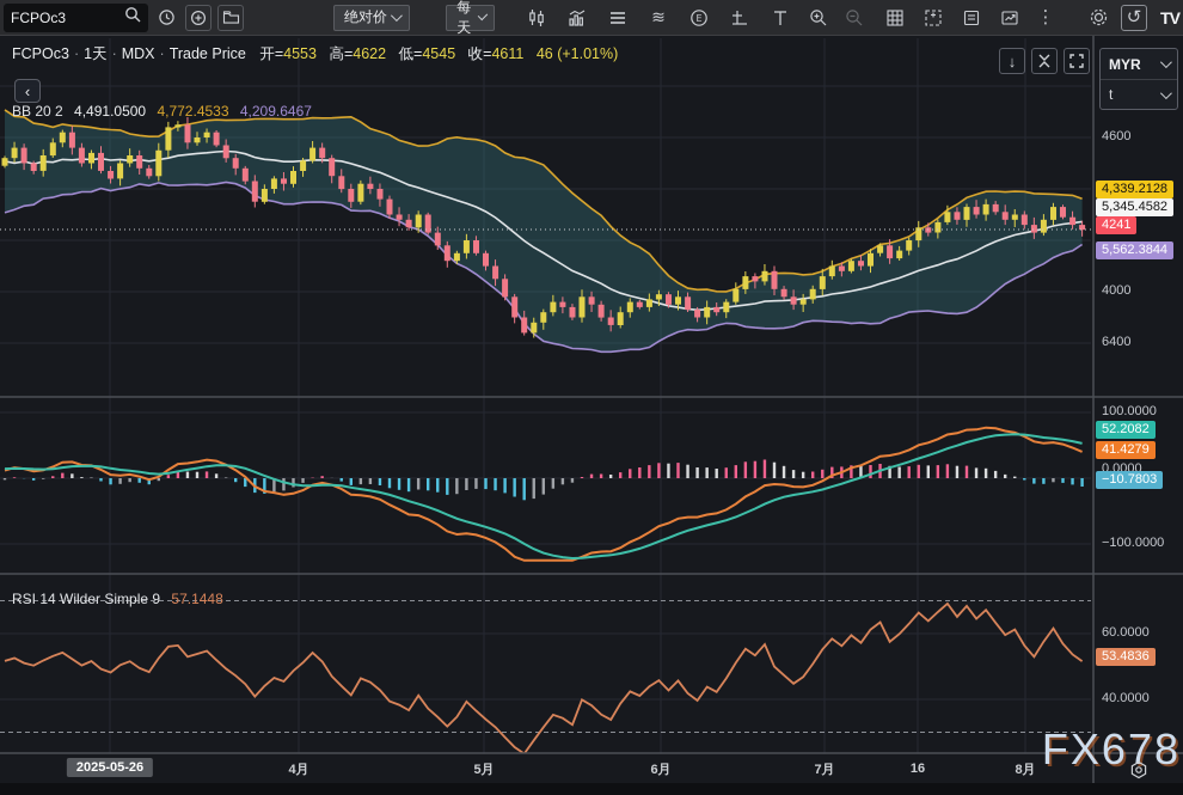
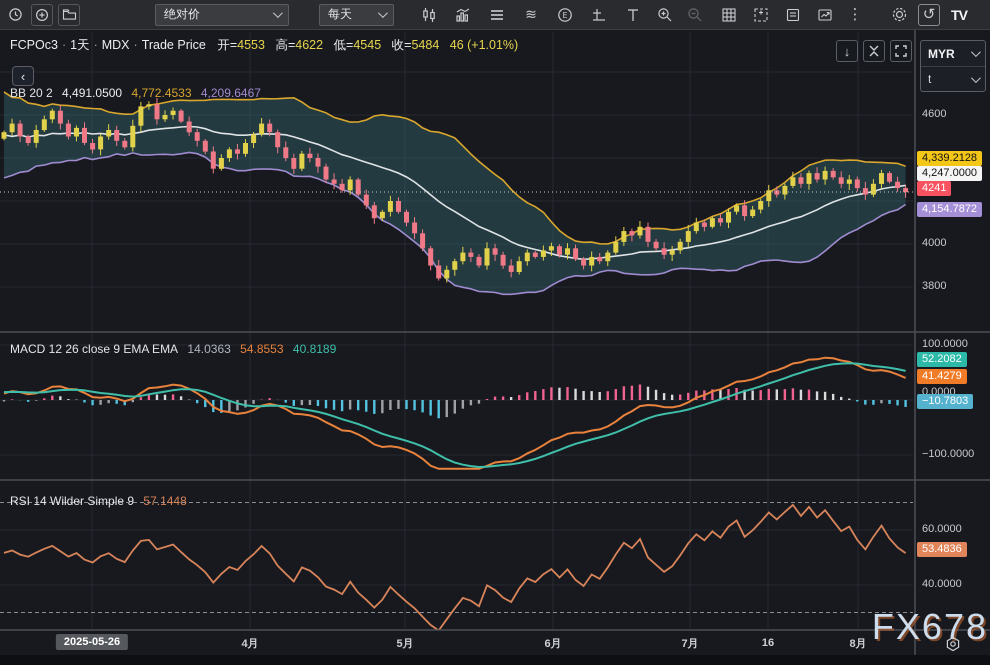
- FCPOc3
  绝对价
  每天
  ≋
  E
  ⋮
  ↺
  TV
- FCPOc3 · 1天 · MDX · Trade Price 开=4553 高=4622 低=4545 收=4611 46 (+1.01%)
+ FCPOc3 · 1天 · MDX · Trade Price 开=4553 高=4622 低=4545 收=5484 46 (+1.01%)
  ‹
  BB 20 2 4,491.0500 4,772.4533 4,209.6467
  ↓
  MYR
  t
  4600
  4000
- 6400
+ 3800
  4,339.2128
- 5,345.4582
+ 4,247.0000
  4241
- 5,562.3844
+ 4,154.7872
+ MACD 12 26 close 9 EMA EMA 14.0363 54.8553 40.8189
  100.0000
  0.0000
  −100.0000
  52.2082
  41.4279
  −10.7803
  RSI 14 Wilder Simple 9 57.1448
  60.0000
  40.0000
  53.4836
  FX678
  2025-05-26
  4月
  5月
  6月
  7月
  16
  8月
